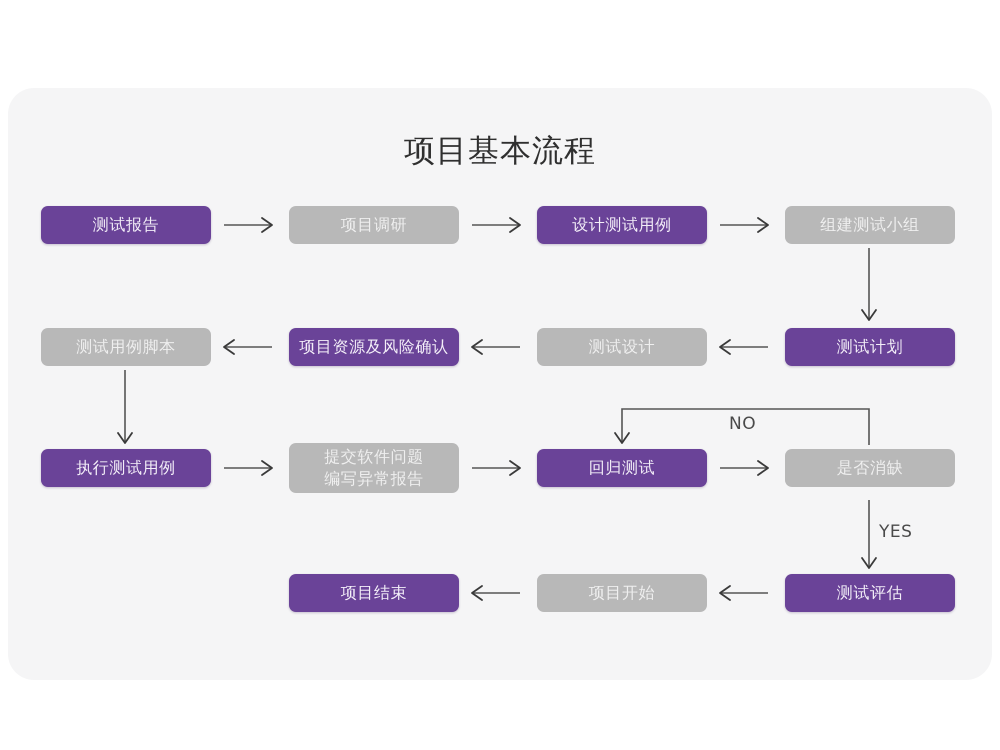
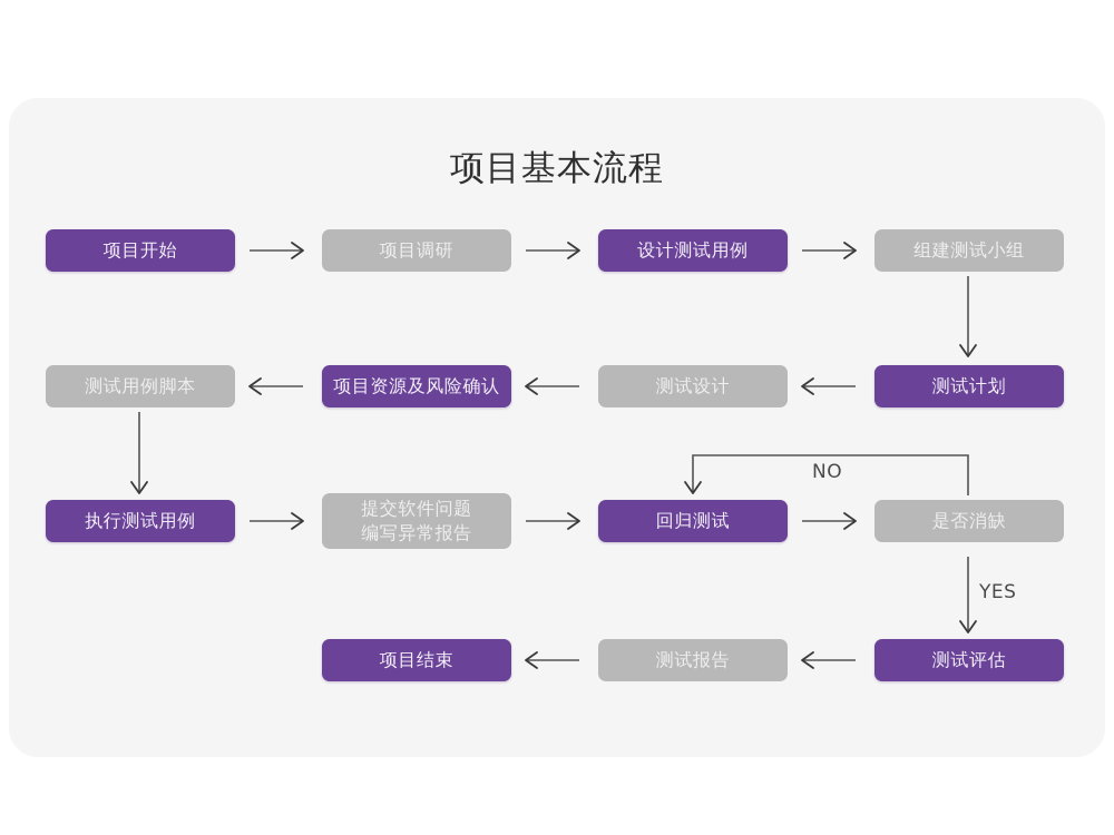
  项目基本流程
- 测试报告
+ 项目开始
  项目调研
  设计测试用例
  组建测试小组
  测试用例脚本
  项目资源及风险确认
  测试设计
  测试计划
  执行测试用例
  提交软件问题
  编写异常报告
  回归测试
  是否消缺
  项目结束
- 项目开始
+ 测试报告
  测试评估
  NO
  YES
